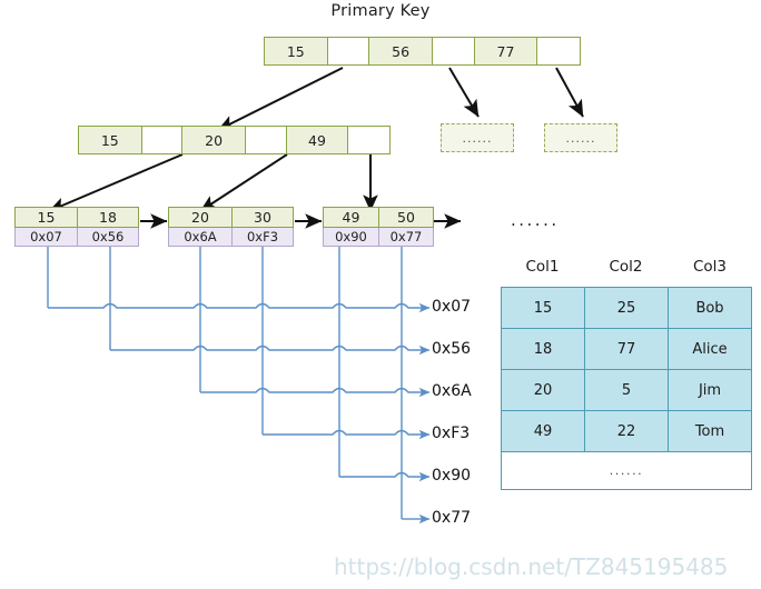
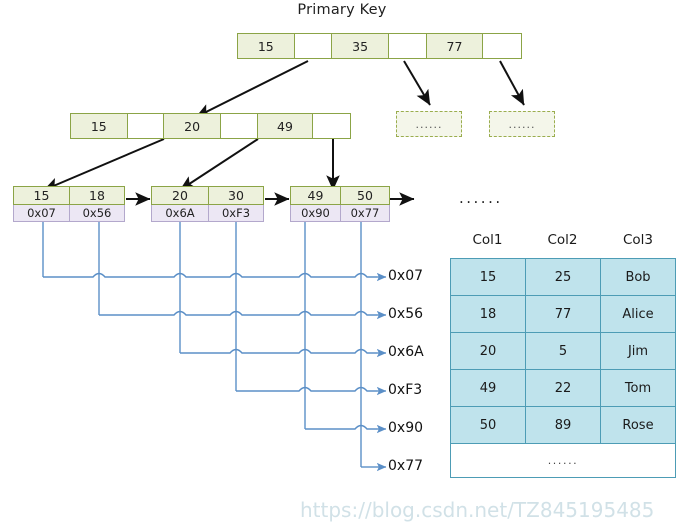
  Primary Key
  15
- 56
+ 35
  77
  15
  20
  49
  ......
  ......
  15
  18
  0x07
  0x56
  20
  30
  0x6A
  0xF3
  49
  50
  0x90
  0x77
  0x07
  0x56
  0x6A
  0xF3
  0x90
  0x77
  ......
  Col1
  Col2
  Col3
  15	25	Bob
  18	77	Alice
  20	5	Jim
  49	22	Tom
+ 50	89	Rose
  ......
  https://blog.csdn.net/TZ845195485
